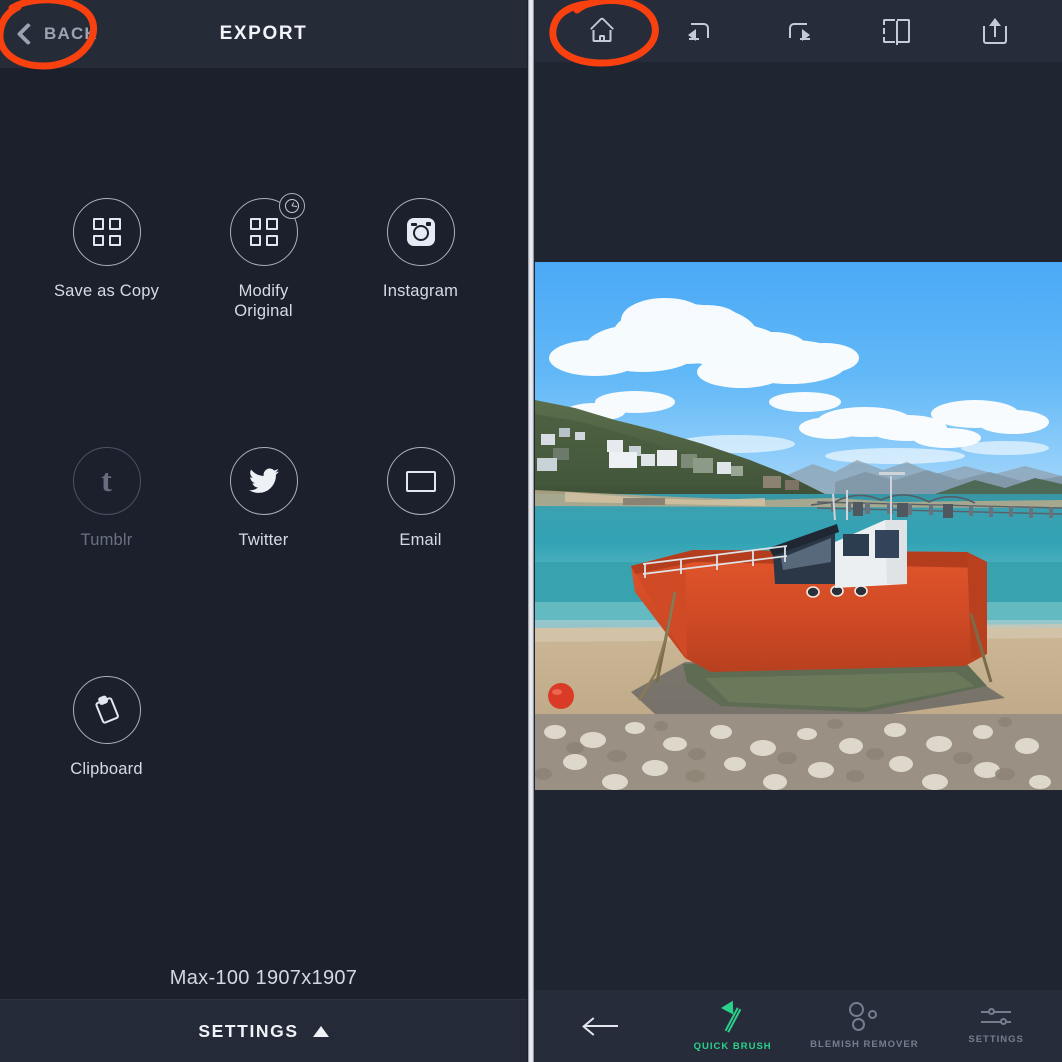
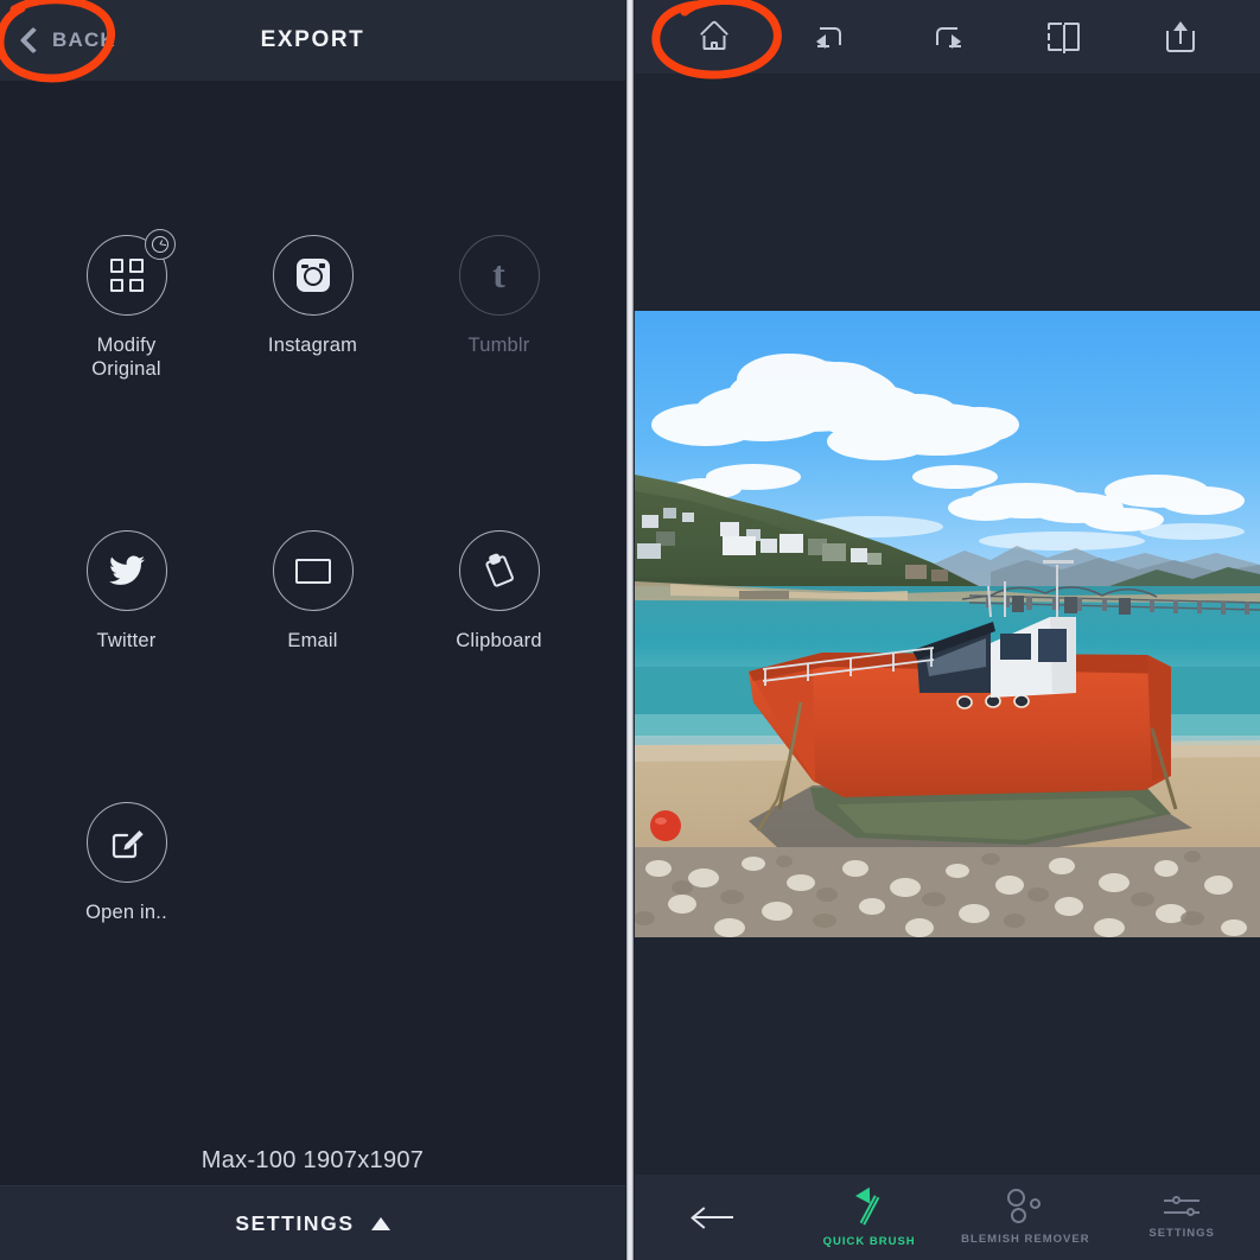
  BAC
  EXPORT
- Save as Copy
  Modify
  Original
  Instagram
  t
  Tumblr
  Twitter
  Email
  Clipboard
+ Open in..
  Max-100 1907x1907
  SETTINGS
  QUICK BRUSH
  BLEMISH REMOVER
  SETTINGS
